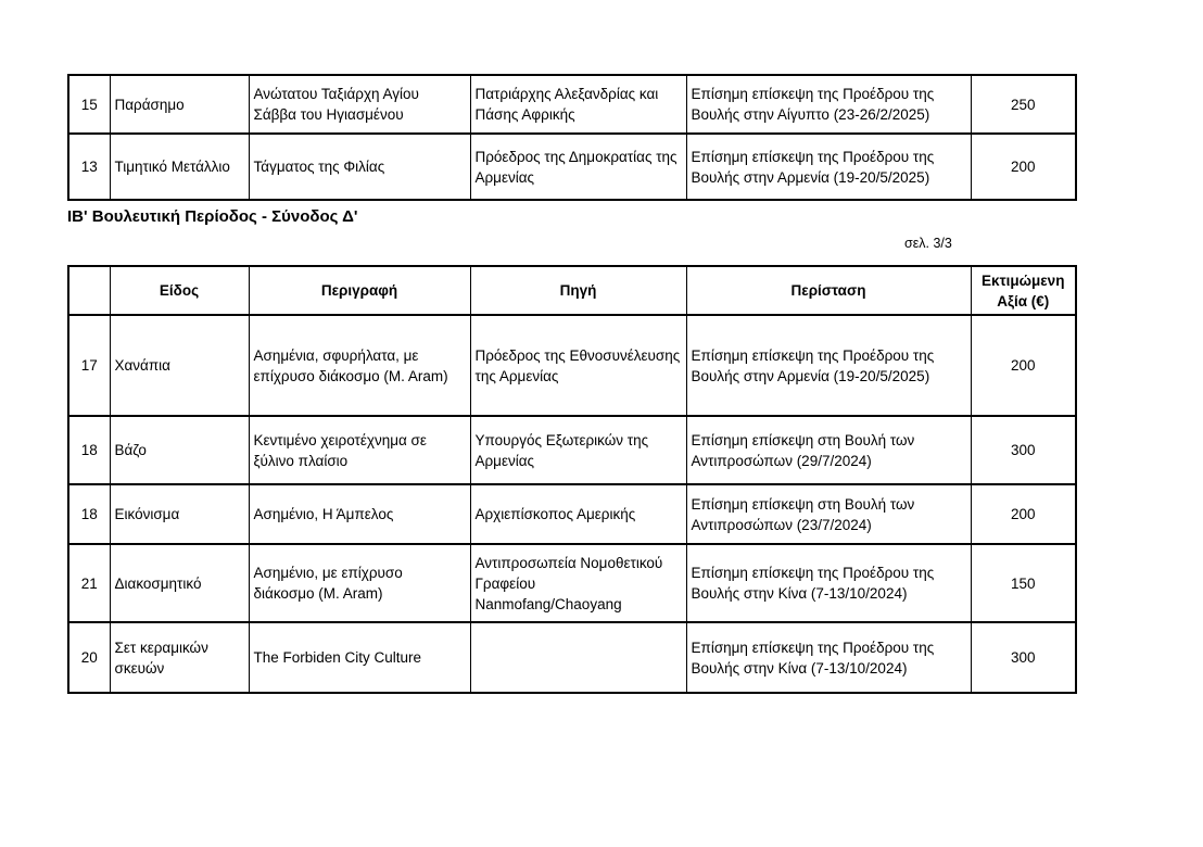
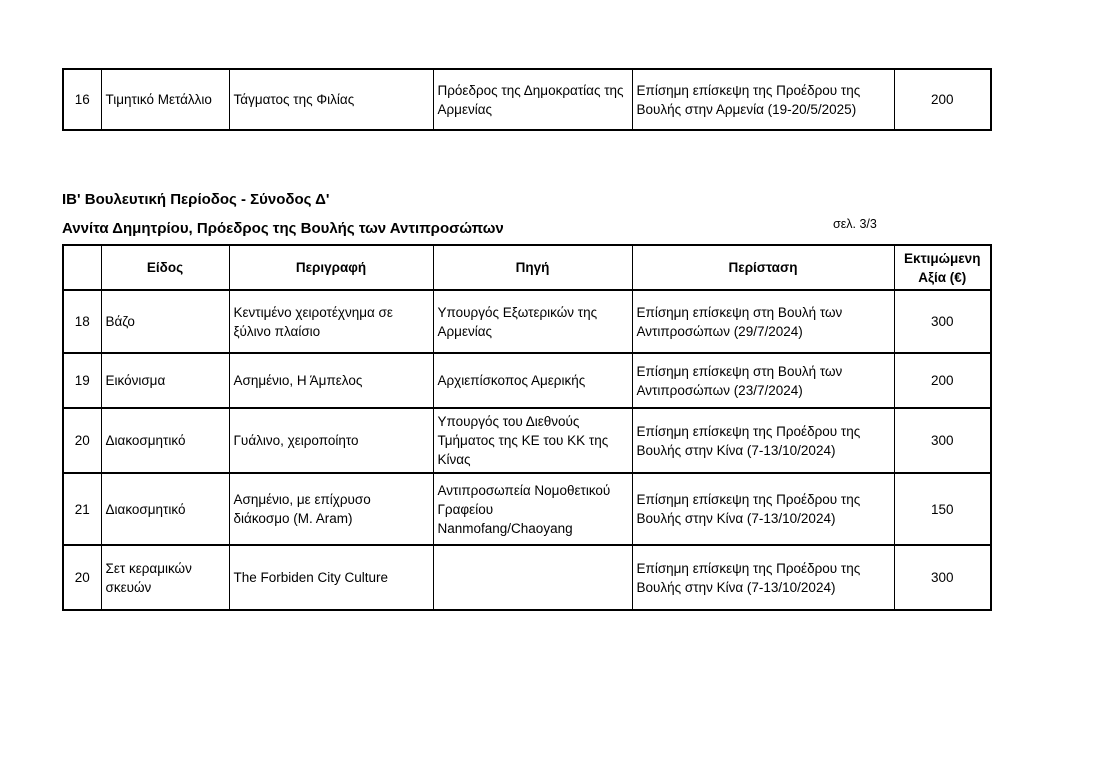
- 15	Παράσημο	Ανώτατου Ταξιάρχη Αγίου Σάββα του Ηγιασμένου	Πατριάρχης Αλεξανδρίας και Πάσης Αφρικής	Επίσημη επίσκεψη της Προέδρου της Βουλής στην Αίγυπτο (23-26/2/2025)	250
- 13	Τιμητικό Μετάλλιο	Τάγματος της Φιλίας	Πρόεδρος της Δημοκρατίας της Αρμενίας	Επίσημη επίσκεψη της Προέδρου της Βουλής στην Αρμενία (19-20/5/2025)	200
+ 16	Τιμητικό Μετάλλιο	Τάγματος της Φιλίας	Πρόεδρος της Δημοκρατίας της Αρμενίας	Επίσημη επίσκεψη της Προέδρου της Βουλής στην Αρμενία (19-20/5/2025)	200
  ΙΒ' Βουλευτική Περίοδος - Σύνοδος Δ'
+ Αννίτα Δημητρίου, Πρόεδρος της Βουλής των Αντιπροσώπων
  σελ. 3/3
  	Είδος	Περιγραφή	Πηγή	Περίσταση	Εκτιμώμενη Αξία (€)
- 17	Χανάπια	Ασημένια, σφυρήλατα, με επίχρυσο διάκοσμο (M. Aram)	Πρόεδρος της Εθνοσυνέλευσης της Αρμενίας	Επίσημη επίσκεψη της Προέδρου της Βουλής στην Αρμενία (19-20/5/2025)	200
  18	Βάζο	Κεντιμένο χειροτέχνημα σε ξύλινο πλαίσιο	Υπουργός Εξωτερικών της Αρμενίας	Επίσημη επίσκεψη στη Βουλή των Αντιπροσώπων (29/7/2024)	300
- 18	Εικόνισμα	Ασημένιο, Η Άμπελος	Αρχιεπίσκοπος Αμερικής	Επίσημη επίσκεψη στη Βουλή των Αντιπροσώπων (23/7/2024)	200
+ 19	Εικόνισμα	Ασημένιο, Η Άμπελος	Αρχιεπίσκοπος Αμερικής	Επίσημη επίσκεψη στη Βουλή των Αντιπροσώπων (23/7/2024)	200
+ 20	Διακοσμητικό	Γυάλινο, χειροποίητο	Υπουργός του Διεθνούς Τμήματος της ΚΕ του ΚΚ της Κίνας	Επίσημη επίσκεψη της Προέδρου της Βουλής στην Κίνα (7-13/10/2024)	300
  21	Διακοσμητικό	Ασημένιο, με επίχρυσο διάκοσμο (M. Aram)	Αντιπροσωπεία Νομοθετικού Γραφείου Nanmofang/Chaoyang	Επίσημη επίσκεψη της Προέδρου της Βουλής στην Κίνα (7-13/10/2024)	150
  20	Σετ κεραμικών σκευών	The Forbiden City Culture		Επίσημη επίσκεψη της Προέδρου της Βουλής στην Κίνα (7-13/10/2024)	300
